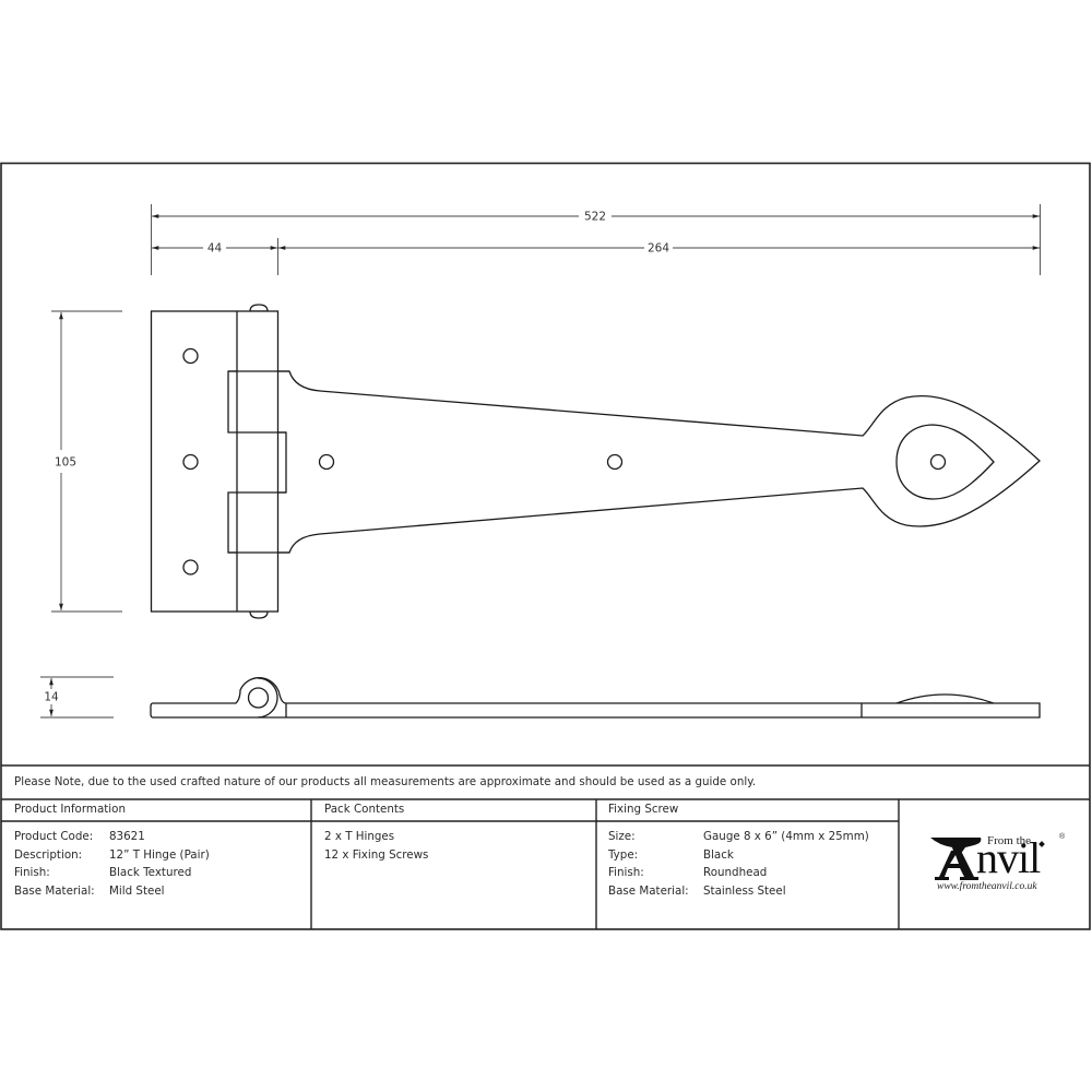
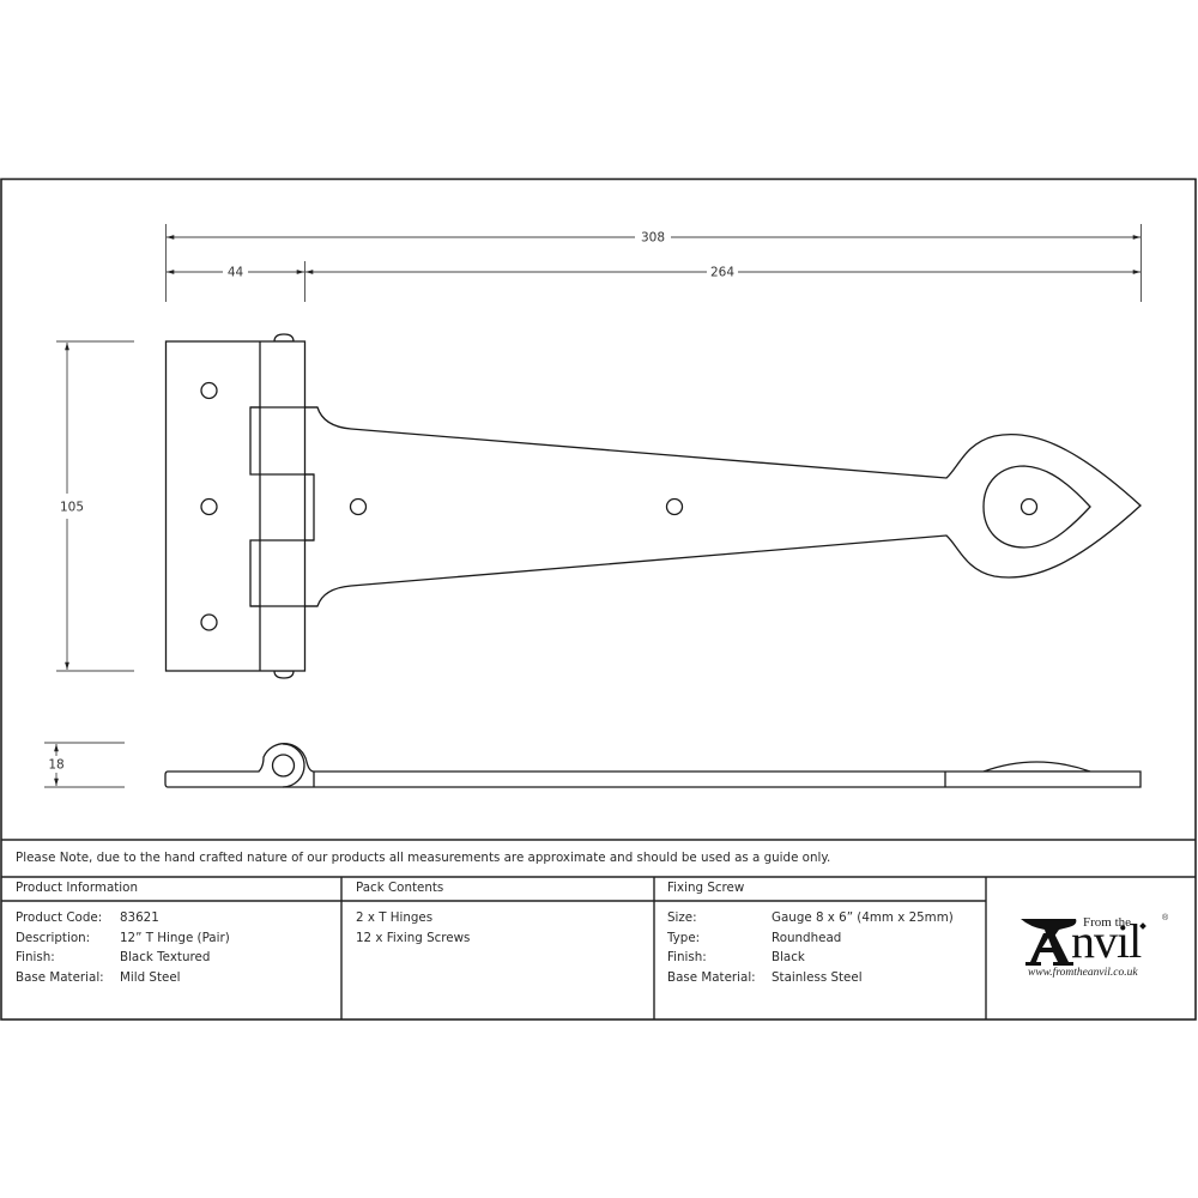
- 522
+ 308
  44
  264
  105
- 14
+ 18
- Please Note, due to the used crafted nature of our products all measurements are approximate and should be used as a guide only.
+ Please Note, due to the hand crafted nature of our products all measurements are approximate and should be used as a guide only.
  Product Information
  Product Code:
  83621
  Description:
  12” T Hinge (Pair)
  Finish:
  Black Textured
  Base Material:
  Mild Steel
  Pack Contents
  2 x T Hinges
  12 x Fixing Screws
  Fixing Screw
  Size:
  Gauge 8 x 6” (4mm x 25mm)
  Type:
- Black
+ Roundhead
  Finish:
- Roundhead
+ Black
  Base Material:
  Stainless Steel
  From the
  nvil
  www.fromtheanvil.co.uk
